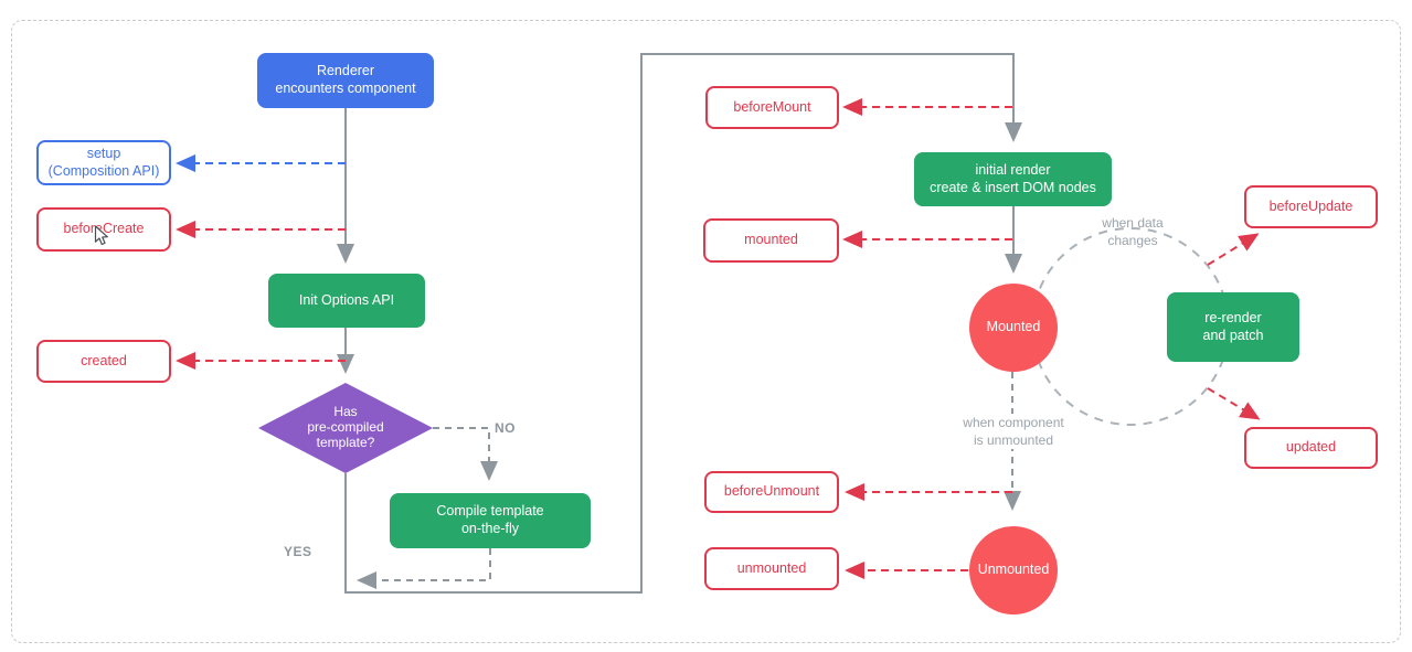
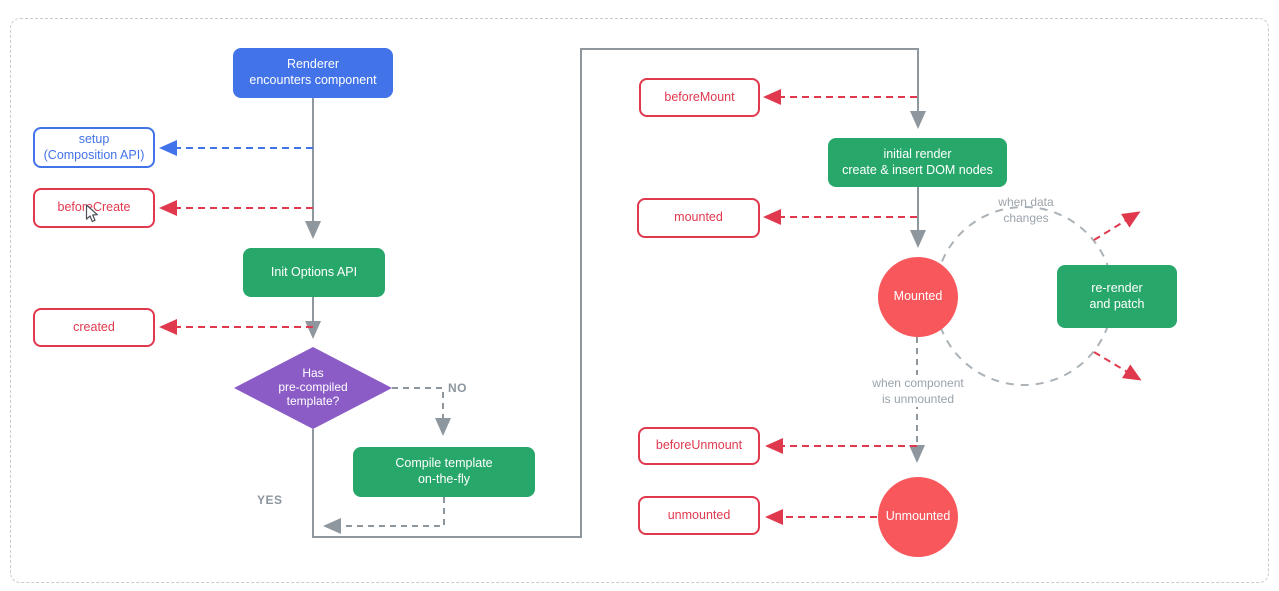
  Renderer
  encounters component
  setup
  (Composition API)
  beforCreate
  Init Options API
  created
  Has
  pre-compiled
  template?
  Compile template
  on-the-fly
  beforeMount
  initial render
  create & insert DOM nodes
  mounted
  Mounted
  re-render
  and patch
- beforeUpdate
- updated
  beforeUnmount
  unmounted
  Unmounted
  NO
  YES
  when data changes
  when component is unmounted
